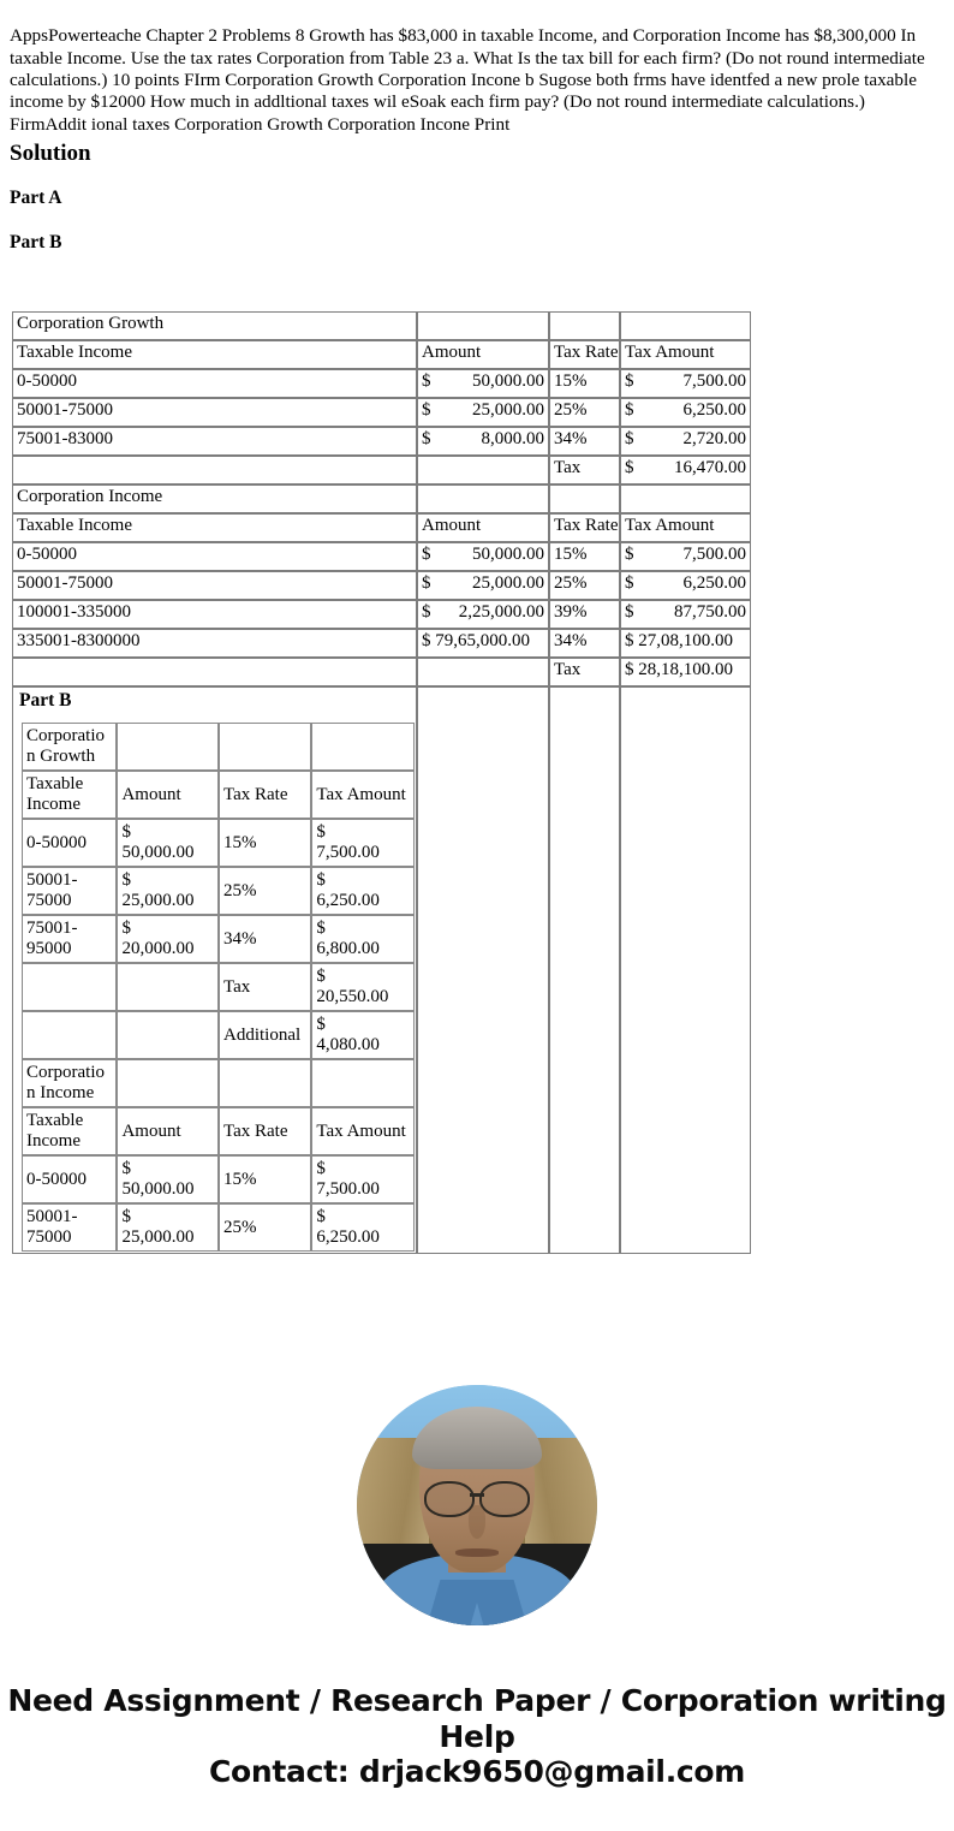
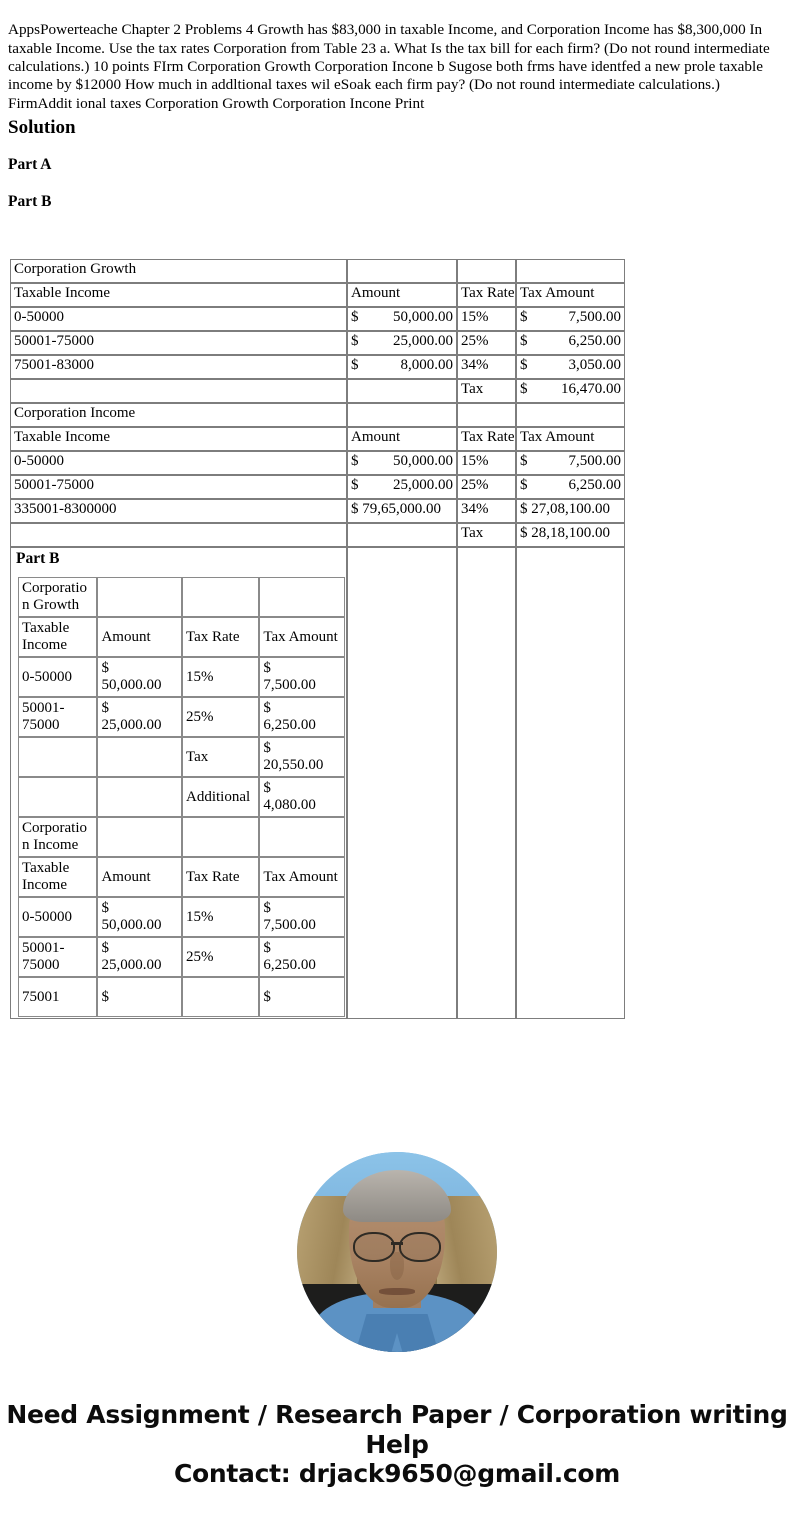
- AppsPowerteache Chapter 2 Problems 8 Growth has $83,000 in taxable Income, and Corporation Income has $8,300,000 In taxable Income. Use the tax rates Corporation from Table 23 a. What Is the tax bill for each firm? (Do not round intermediate calculations.) 10 points FIrm Corporation Growth Corporation Incone b Sugose both frms have identfed a new prole taxable income by $12000 How much in addltional taxes wil eSoak each firm pay? (Do not round intermediate calculations.) FirmAddit ional taxes Corporation Growth Corporation Incone Print
+ AppsPowerteache Chapter 2 Problems 4 Growth has $83,000 in taxable Income, and Corporation Income has $8,300,000 In taxable Income. Use the tax rates Corporation from Table 23 a. What Is the tax bill for each firm? (Do not round intermediate calculations.) 10 points FIrm Corporation Growth Corporation Incone b Sugose both frms have identfed a new prole taxable income by $12000 How much in addltional taxes wil eSoak each firm pay? (Do not round intermediate calculations.) FirmAddit ional taxes Corporation Growth Corporation Incone Print
  Solution
  Part A
  Part B
  Corporation Growth
  Taxable Income	Amount	Tax Rate	Tax Amount
  0-50000	$ 50,000.00	15%	$ 7,500.00
  50001-75000	$ 25,000.00	25%	$ 6,250.00
- 75001-83000	$ 8,000.00	34%	$ 2,720.00
+ 75001-83000	$ 8,000.00	34%	$ 3,050.00
  		Tax	$ 16,470.00
  Corporation Income
  Taxable Income	Amount	Tax Rate	Tax Amount
  0-50000	$ 50,000.00	15%	$ 7,500.00
  50001-75000	$ 25,000.00	25%	$ 6,250.00
- 100001-335000	$ 2,25,000.00	39%	$ 87,750.00
  335001-8300000	$ 79,65,000.00	34%	$ 27,08,100.00
  		Tax	$ 28,18,100.00
  Part B
  Corporation Growth
  Taxable Income	Amount	Tax Rate	Tax Amount
  0-50000	$50,000.00	15%	$7,500.00
  50001-75000	$25,000.00	25%	$6,250.00
- 75001-95000	$20,000.00	34%	$6,800.00
  		Tax	$20,550.00
  		Additional	$4,080.00
  Corporation Income
  Taxable Income	Amount	Tax Rate	Tax Amount
  0-50000	$50,000.00	15%	$7,500.00
  50001-75000	$25,000.00	25%	$6,250.00
+ 75001	$		$
  Need Assignment / Research Paper / Corporation writing Help
  Contact: drjack9650@gmail.com
